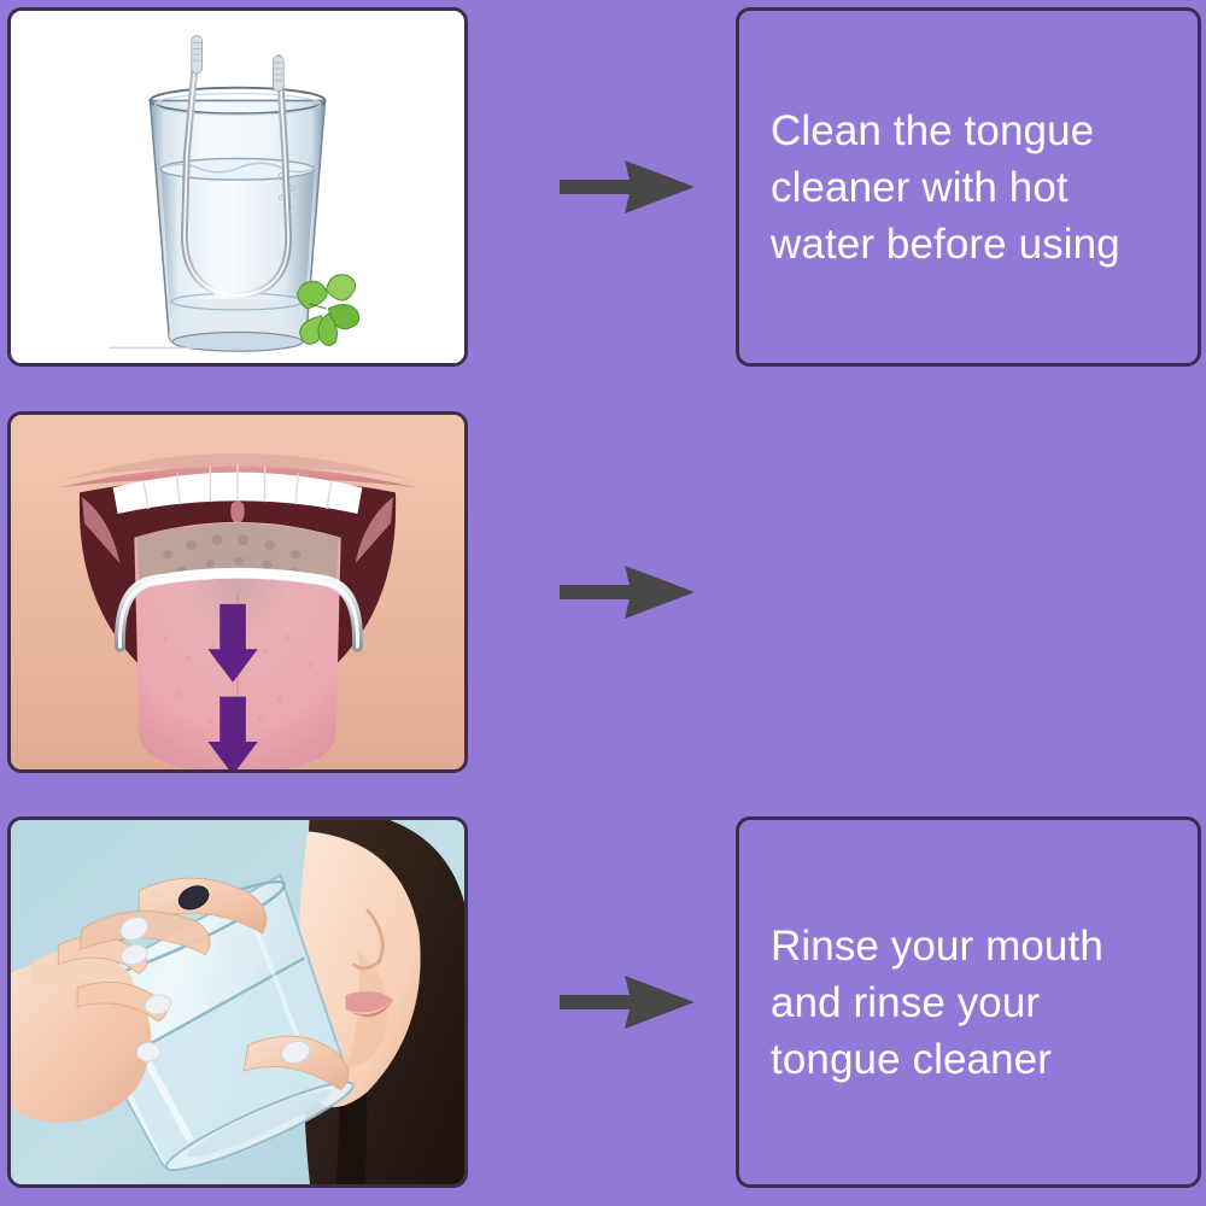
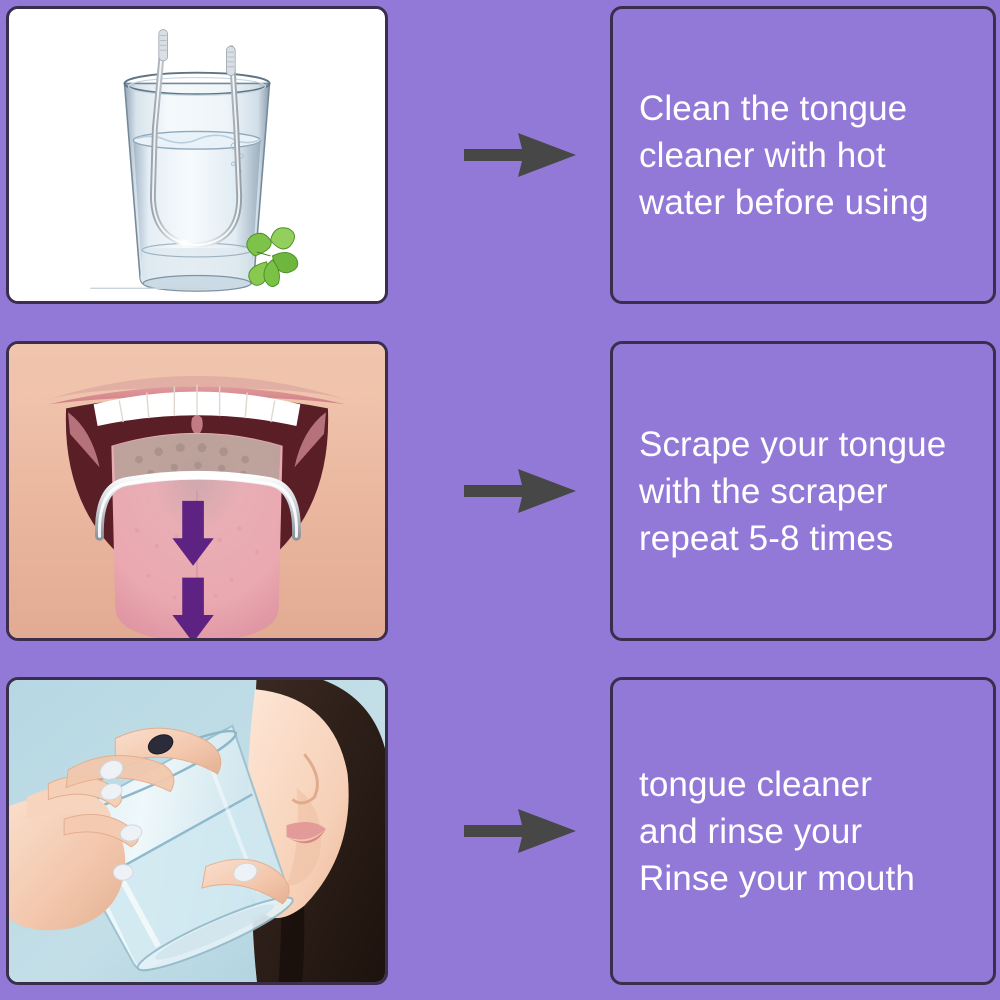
  Clean the tongue
  cleaner with hot
  water before using
+ Scrape your tongue
+ with the scraper
+ repeat 5-8 times
- Rinse your mouth
+ tongue cleaner
  and rinse your
- tongue cleaner
+ Rinse your mouth
